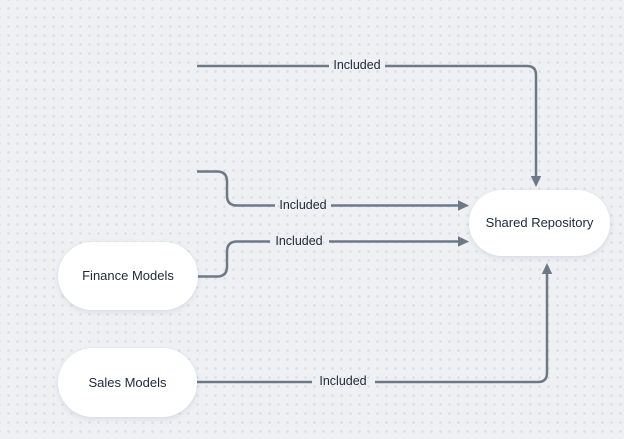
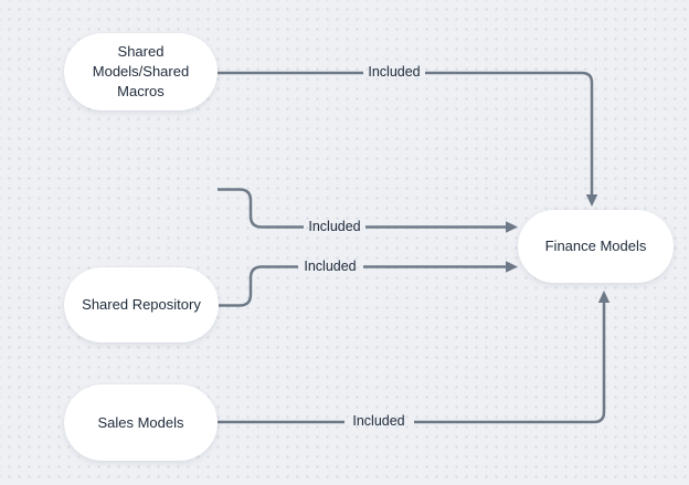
+ Shared
+ Models/Shared
+ Macros
- Finance Models
+ Shared Repository
  Sales Models
- Shared Repository
+ Finance Models
  Included
  Included
  Included
  Included
